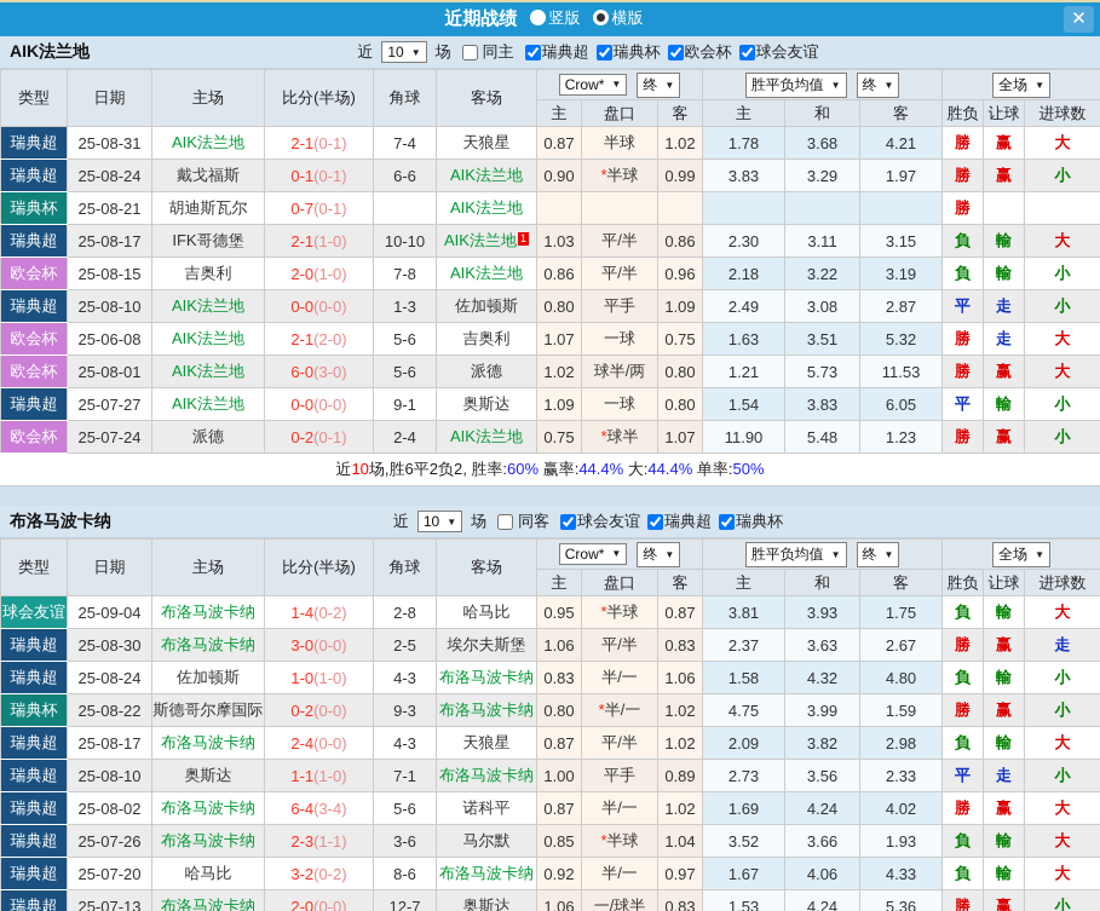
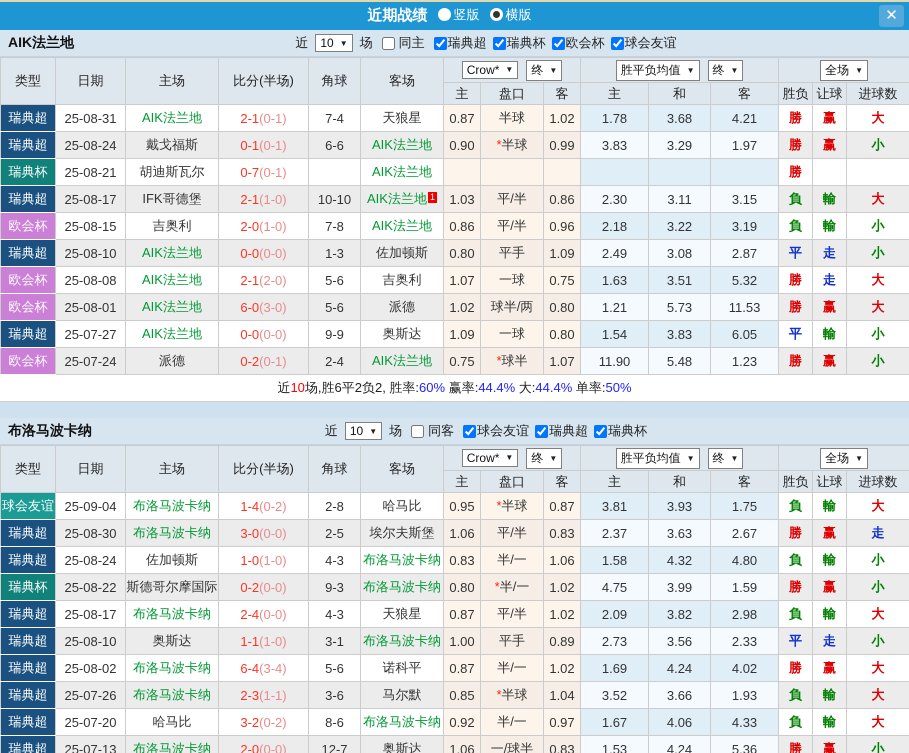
  近期战绩
  竖版
  横版
  ✕
  AIK法兰地
  近
  10
  场
  同主
  瑞典超
  瑞典杯
  欧会杯
  球会友谊
  类型	日期	主场	比分(半场)	角球	客场	Crow* 终	胜平负均值 终	全场
  主	盘口	客	主	和	客	胜负	让球	进球数
  瑞典超	25-08-31	AIK法兰地	2-1(0-1)	7-4	天狼星	0.87	半球	1.02	1.78	3.68	4.21	勝	赢	大
  瑞典超	25-08-24	戴戈福斯	0-1(0-1)	6-6	AIK法兰地	0.90	*半球	0.99	3.83	3.29	1.97	勝	赢	小
  瑞典杯	25-08-21	胡迪斯瓦尔	0-7(0-1)		AIK法兰地							勝
  瑞典超	25-08-17	IFK哥德堡	2-1(1-0)	10-10	AIK法兰地 1	1.03	平/半	0.86	2.30	3.11	3.15	負	輸	大
  欧会杯	25-08-15	吉奥利	2-0(1-0)	7-8	AIK法兰地	0.86	平/半	0.96	2.18	3.22	3.19	負	輸	小
  瑞典超	25-08-10	AIK法兰地	0-0(0-0)	1-3	佐加顿斯	0.80	平手	1.09	2.49	3.08	2.87	平	走	小
- 欧会杯	25-06-08	AIK法兰地	2-1(2-0)	5-6	吉奥利	1.07	一球	0.75	1.63	3.51	5.32	勝	走	大
+ 欧会杯	25-08-08	AIK法兰地	2-1(2-0)	5-6	吉奥利	1.07	一球	0.75	1.63	3.51	5.32	勝	走	大
  欧会杯	25-08-01	AIK法兰地	6-0(3-0)	5-6	派德	1.02	球半/两	0.80	1.21	5.73	11.53	勝	赢	大
- 瑞典超	25-07-27	AIK法兰地	0-0(0-0)	9-1	奥斯达	1.09	一球	0.80	1.54	3.83	6.05	平	輸	小
+ 瑞典超	25-07-27	AIK法兰地	0-0(0-0)	9-9	奥斯达	1.09	一球	0.80	1.54	3.83	6.05	平	輸	小
  欧会杯	25-07-24	派德	0-2(0-1)	2-4	AIK法兰地	0.75	*球半	1.07	11.90	5.48	1.23	勝	赢	小
  近10场,胜6平2负2, 胜率:60% 赢率:44.4% 大:44.4% 单率:50%
  布洛马波卡纳
  近
  10
  场
  同客
  球会友谊
  瑞典超
  瑞典杯
  类型	日期	主场	比分(半场)	角球	客场	Crow* 终	胜平负均值 终	全场
  主	盘口	客	主	和	客	胜负	让球	进球数
  球会友谊	25-09-04	布洛马波卡纳	1-4(0-2)	2-8	哈马比	0.95	*半球	0.87	3.81	3.93	1.75	負	輸	大
  瑞典超	25-08-30	布洛马波卡纳	3-0(0-0)	2-5	埃尔夫斯堡	1.06	平/半	0.83	2.37	3.63	2.67	勝	赢	走
  瑞典超	25-08-24	佐加顿斯	1-0(1-0)	4-3	布洛马波卡纳	0.83	半/一	1.06	1.58	4.32	4.80	負	輸	小
  瑞典杯	25-08-22	斯德哥尔摩国际	0-2(0-0)	9-3	布洛马波卡纳	0.80	*半/一	1.02	4.75	3.99	1.59	勝	赢	小
  瑞典超	25-08-17	布洛马波卡纳	2-4(0-0)	4-3	天狼星	0.87	平/半	1.02	2.09	3.82	2.98	負	輸	大
- 瑞典超	25-08-10	奥斯达	1-1(1-0)	7-1	布洛马波卡纳	1.00	平手	0.89	2.73	3.56	2.33	平	走	小
+ 瑞典超	25-08-10	奥斯达	1-1(1-0)	3-1	布洛马波卡纳	1.00	平手	0.89	2.73	3.56	2.33	平	走	小
  瑞典超	25-08-02	布洛马波卡纳	6-4(3-4)	5-6	诺科平	0.87	半/一	1.02	1.69	4.24	4.02	勝	赢	大
  瑞典超	25-07-26	布洛马波卡纳	2-3(1-1)	3-6	马尔默	0.85	*半球	1.04	3.52	3.66	1.93	負	輸	大
  瑞典超	25-07-20	哈马比	3-2(0-2)	8-6	布洛马波卡纳	0.92	半/一	0.97	1.67	4.06	4.33	負	輸	大
  瑞典超	25-07-13	布洛马波卡纳	2-0(0-0)	12-7	奥斯达	1.06	一/球半	0.83	1.53	4.24	5.36	勝	赢	小
